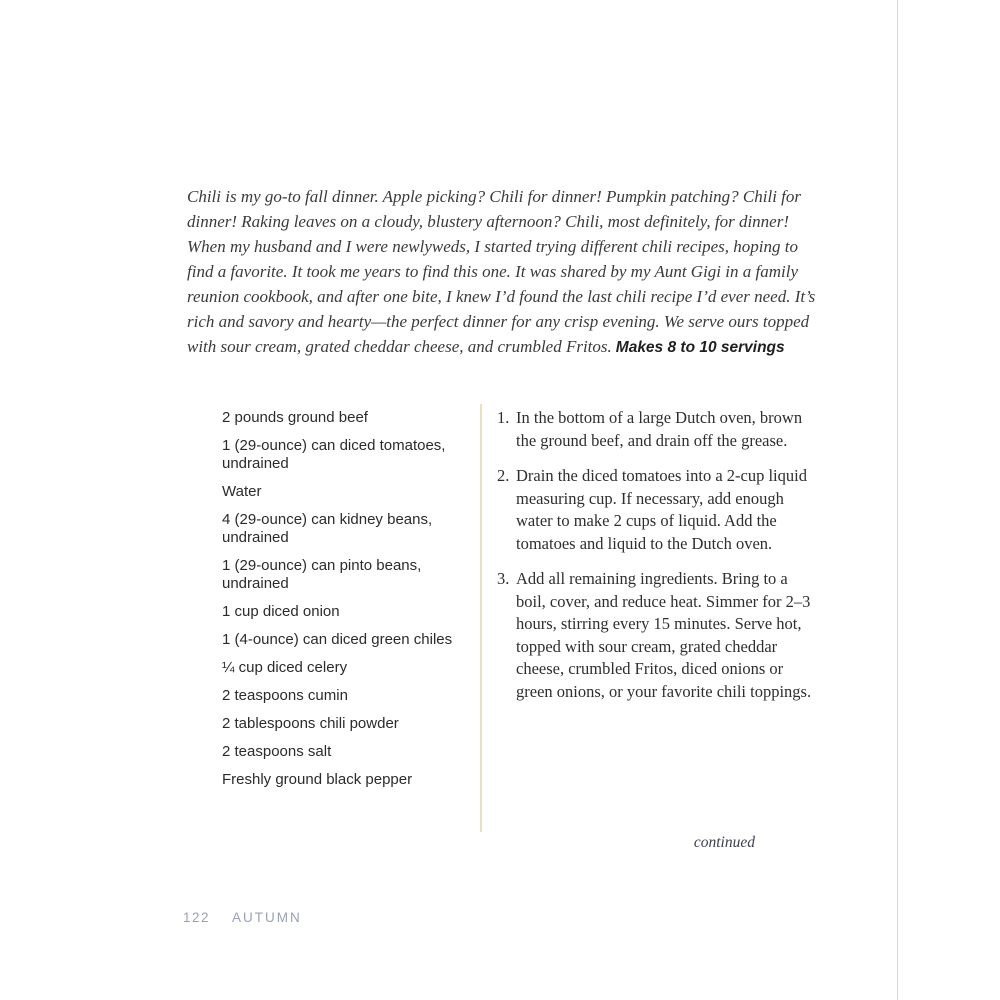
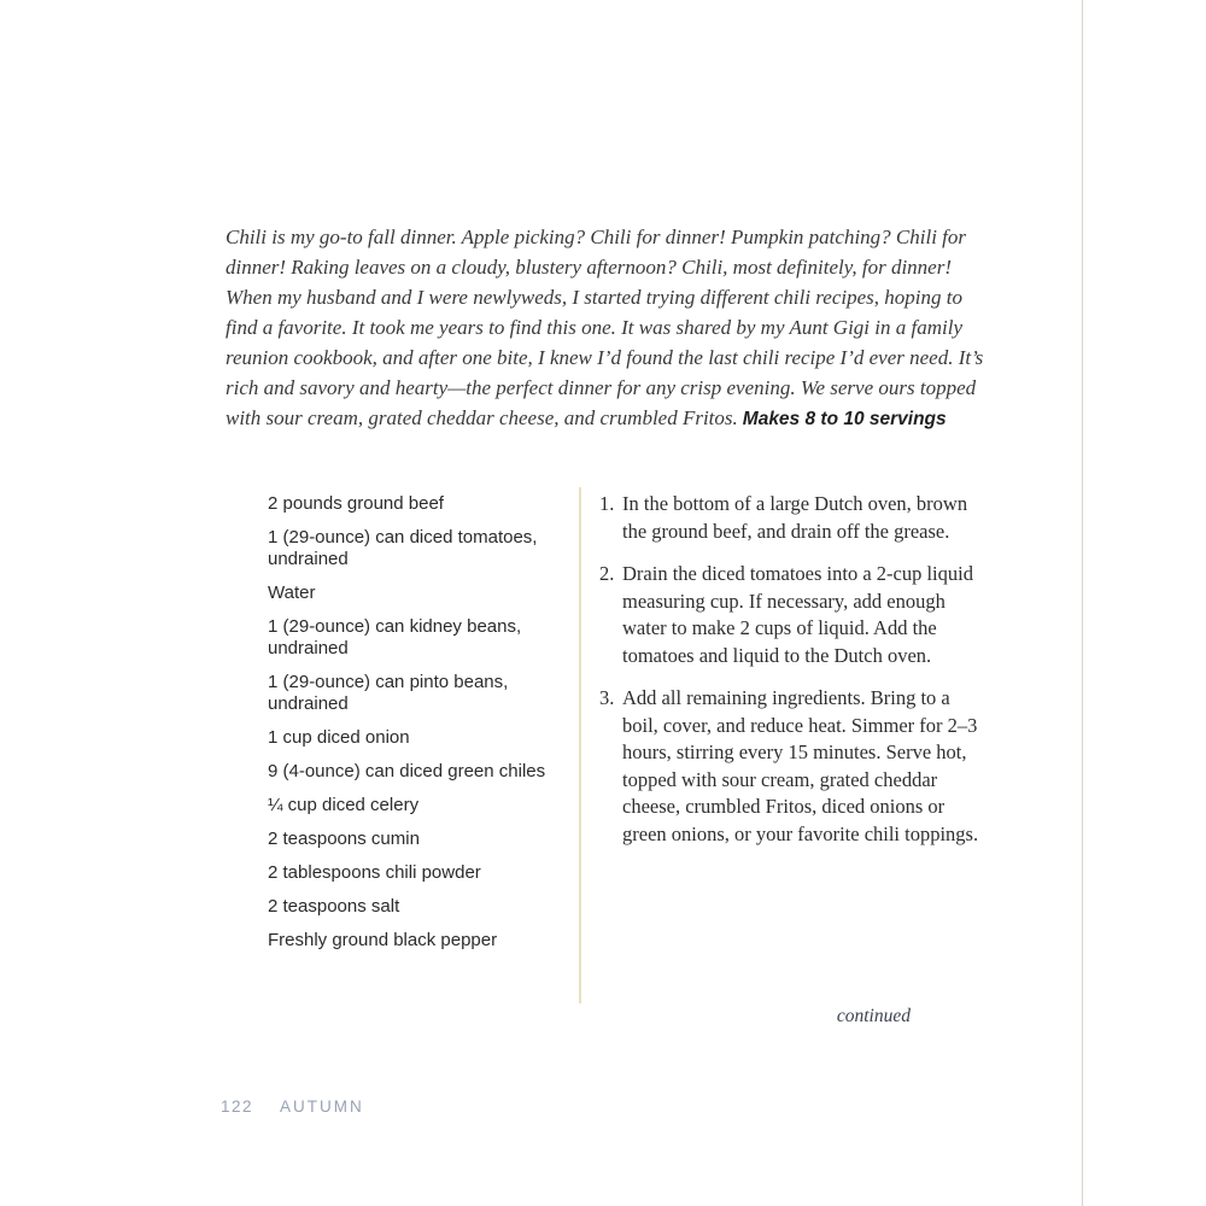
  Chili is my go-to fall dinner. Apple picking? Chili for dinner! Pumpkin patching? Chili for dinner! Raking leaves on a cloudy, blustery afternoon? Chili, most definitely, for dinner! When my husband and I were newlyweds, I started trying different chili recipes, hoping to find a favorite. It took me years to find this one. It was shared by my Aunt Gigi in a family reunion cookbook, and after one bite, I knew I’d found the last chili recipe I’d ever need. It’s rich and savory and hearty—the perfect dinner for any crisp evening. We serve ours topped with sour cream, grated cheddar cheese, and crumbled Fritos. Makes 8 to 10 servings
  2 pounds ground beef
  1 (29-ounce) can diced tomatoes, undrained
  Water
- 4 (29-ounce) can kidney beans, undrained
+ 1 (29-ounce) can kidney beans, undrained
  1 (29-ounce) can pinto beans, undrained
  1 cup diced onion
- 1 (4-ounce) can diced green chiles
+ 9 (4-ounce) can diced green chiles
  ¼ cup diced celery
  2 teaspoons cumin
  2 tablespoons chili powder
  2 teaspoons salt
  Freshly ground black pepper
  1.
  In the bottom of a large Dutch oven, brown the ground beef, and drain off the grease.
  2.
  Drain the diced tomatoes into a 2-cup liquid measuring cup. If necessary, add enough water to make 2 cups of liquid. Add the tomatoes and liquid to the Dutch oven.
  3.
  Add all remaining ingredients. Bring to a boil, cover, and reduce heat. Simmer for 2–3 hours, stirring every 15 minutes. Serve hot, topped with sour cream, grated cheddar cheese, crumbled Fritos, diced onions or green onions, or your favorite chili toppings.
  continued
  122 AUTUMN
